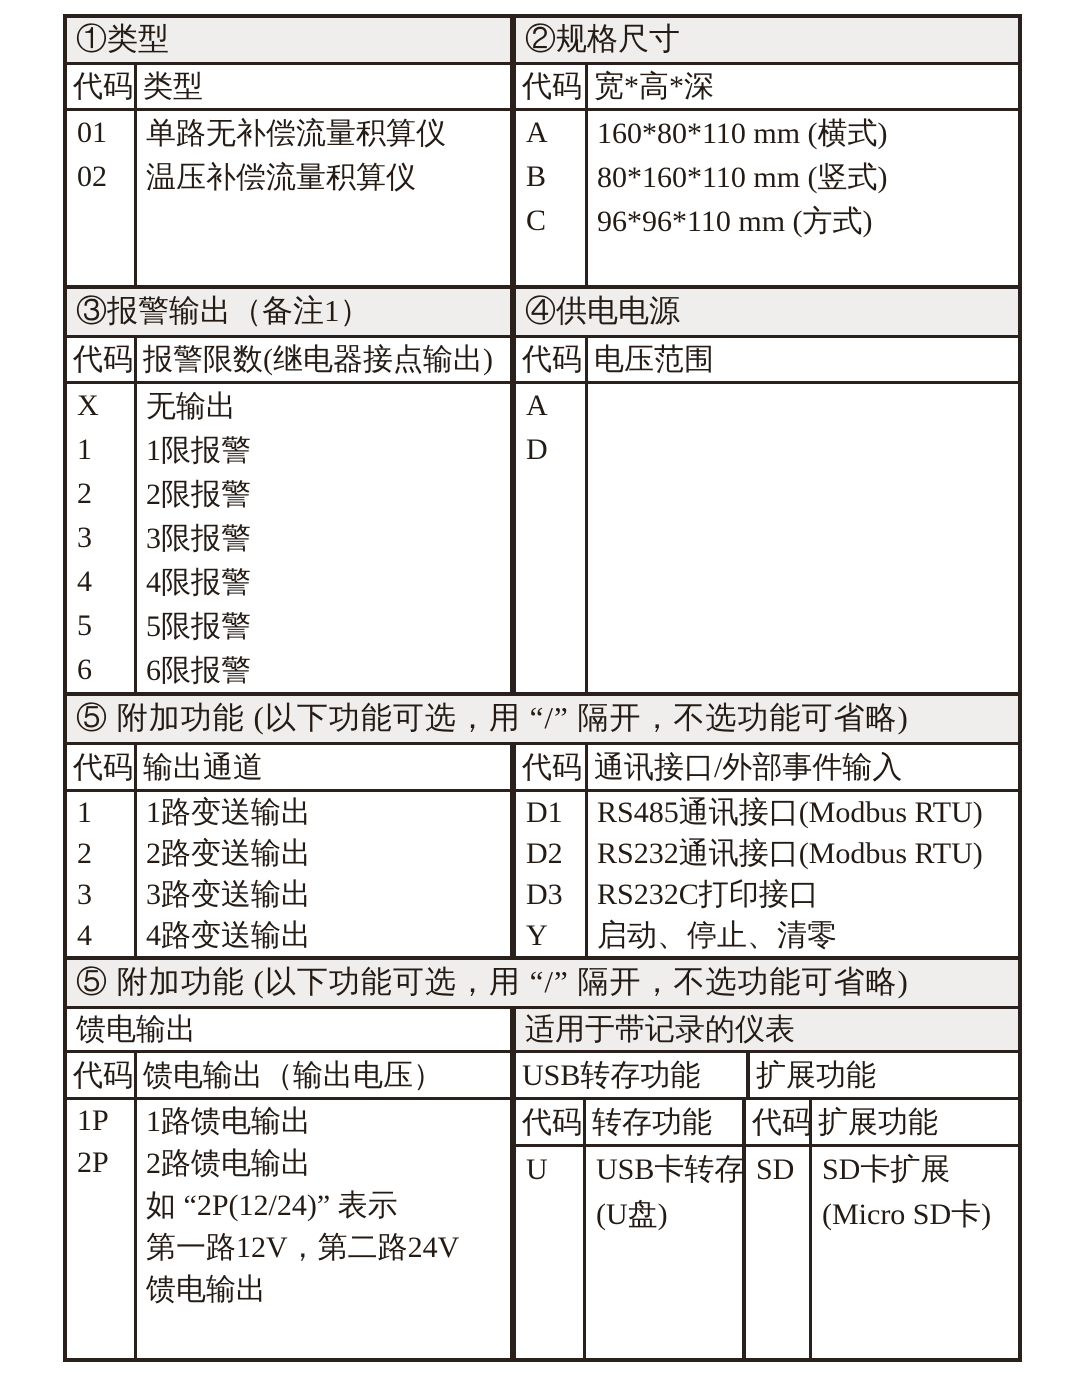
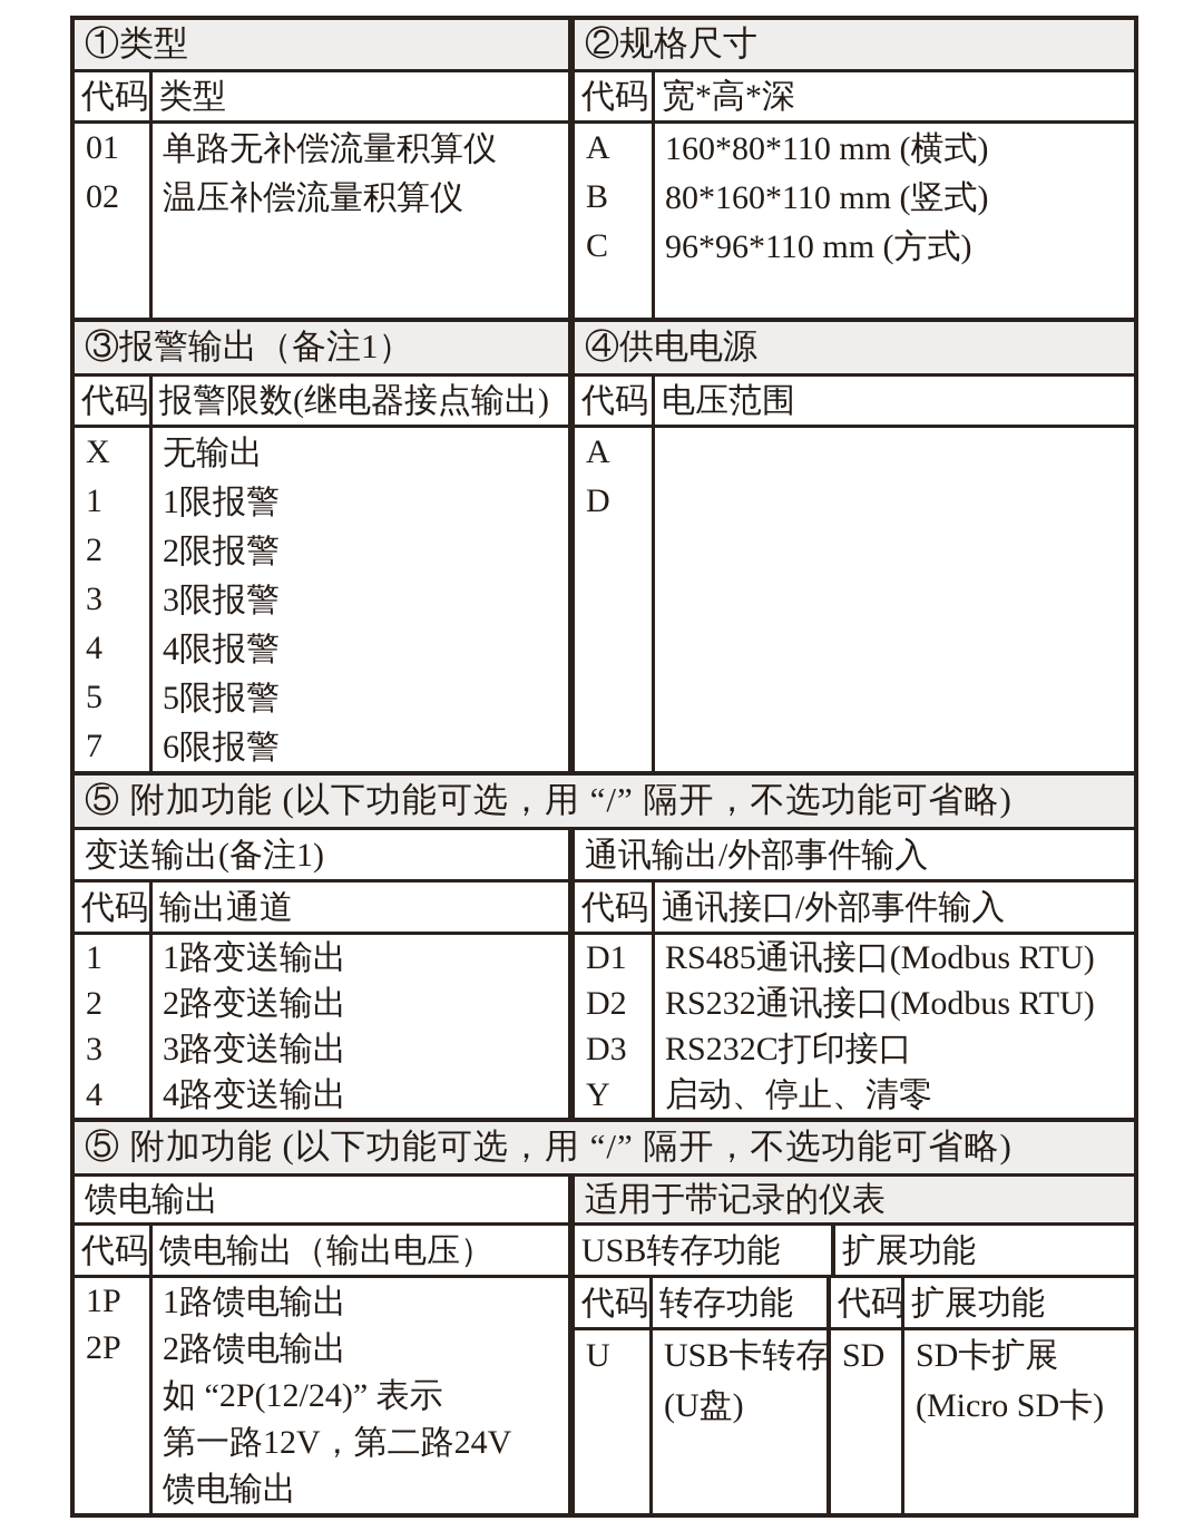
  ①类型
  ②规格尺寸
  代码
  类型
  代码
  宽*高*深
  01
  02
  单路无补偿流量积算仪
  温压补偿流量积算仪
  A
  B
  C
  160*80*110 mm (横式)
  80*160*110 mm (竖式)
  96*96*110 mm (方式)
  ③报警输出（备注1）
  ④供电电源
  代码
  报警限数(继电器接点输出)
  代码
  电压范围
  X
  1
  2
  3
  4
  5
- 6
+ 7
  无输出
  1限报警
  2限报警
  3限报警
  4限报警
  5限报警
  6限报警
  A
  D
  ⑤ 附加功能 (以下功能可选，用 “/” 隔开，不选功能可省略)
+ 变送输出(备注1)
+ 通讯输出/外部事件输入
  代码
  输出通道
  代码
  通讯接口/外部事件输入
  1
  2
  3
  4
  1路变送输出
  2路变送输出
  3路变送输出
  4路变送输出
  D1
  D2
  D3
  Y
  RS485通讯接口(Modbus RTU)
  RS232通讯接口(Modbus RTU)
  RS232C打印接口
  启动、停止、清零
  ⑤ 附加功能 (以下功能可选，用 “/” 隔开，不选功能可省略)
  馈电输出
  适用于带记录的仪表
  代码
  馈电输出（输出电压）
  1P
  2P
  1路馈电输出
  2路馈电输出
  如 “2P(12/24)” 表示
  第一路12V，第二路24V
  馈电输出
  USB转存功能
  扩展功能
  代码
  转存功能
  代码
  扩展功能
  U
  USB卡转存
  (U盘)
  SD
  SD卡扩展
  (Micro SD卡)
